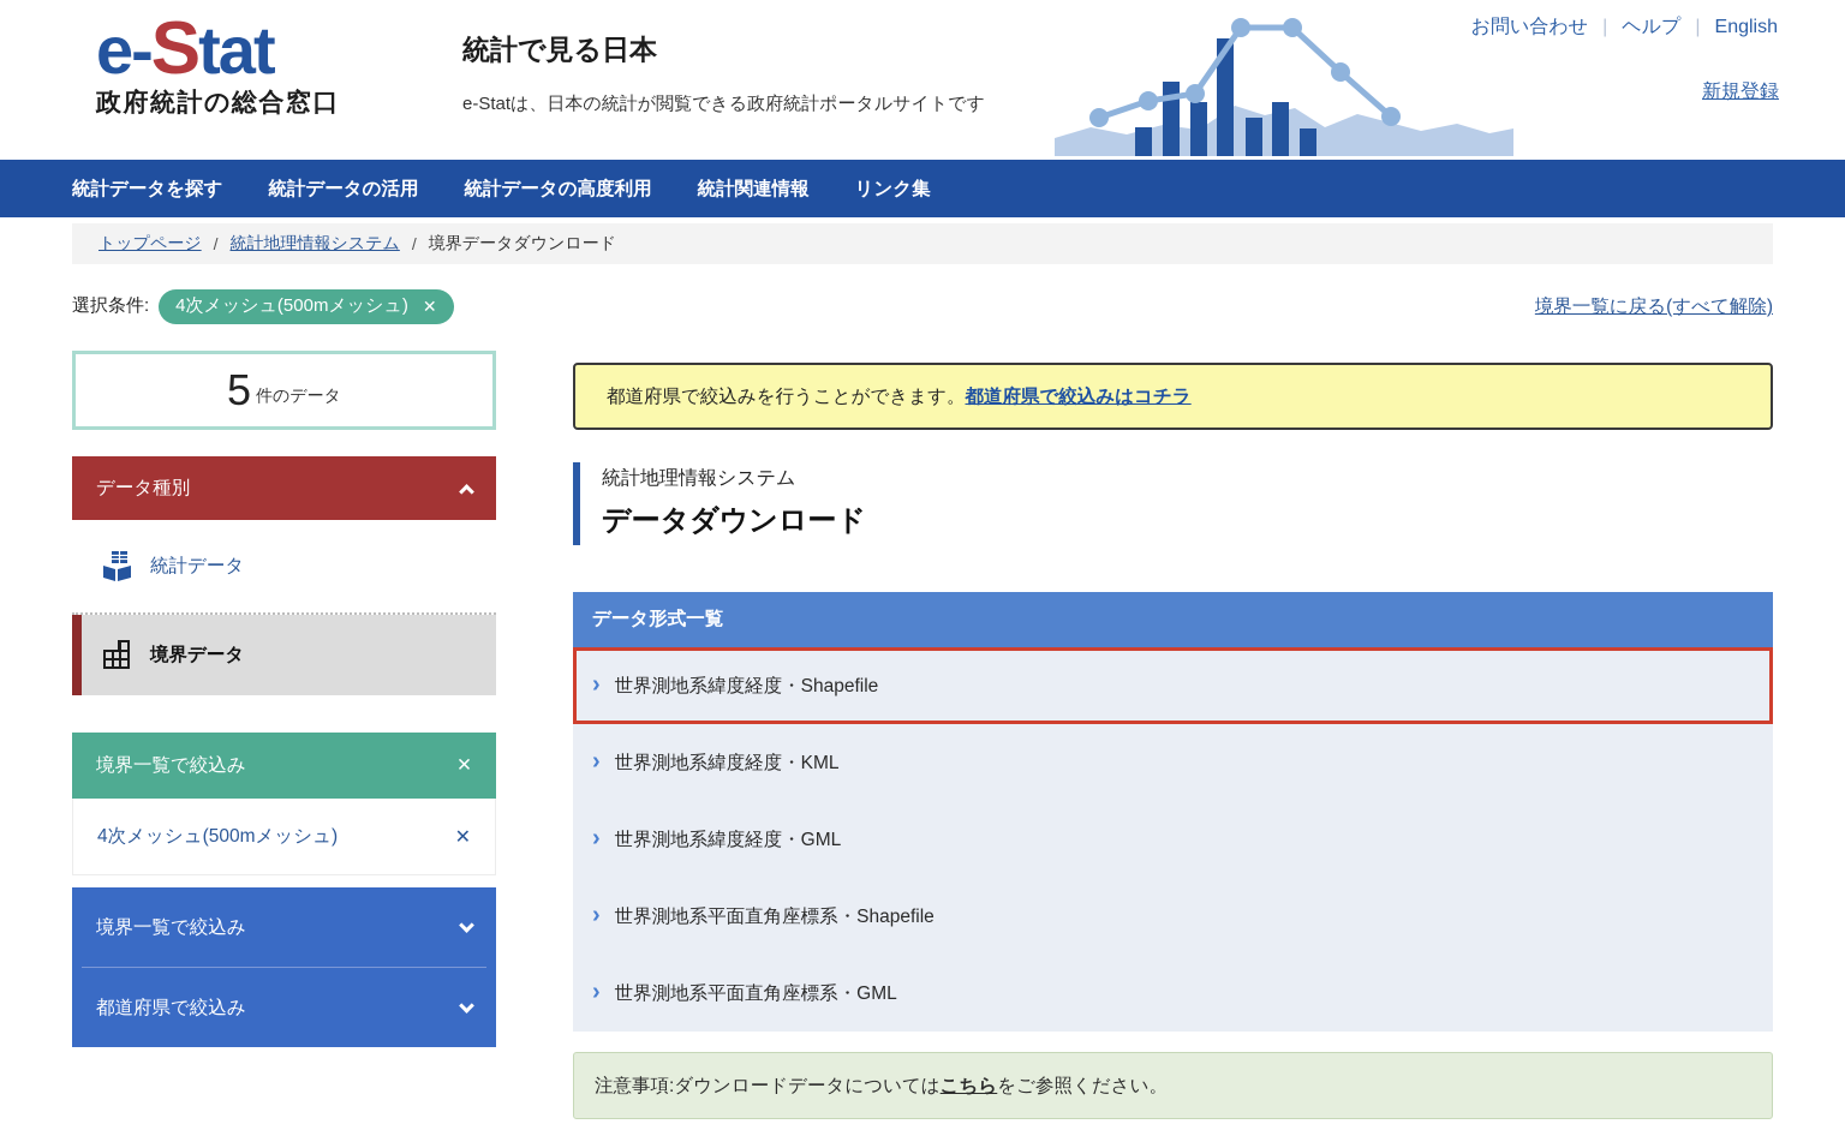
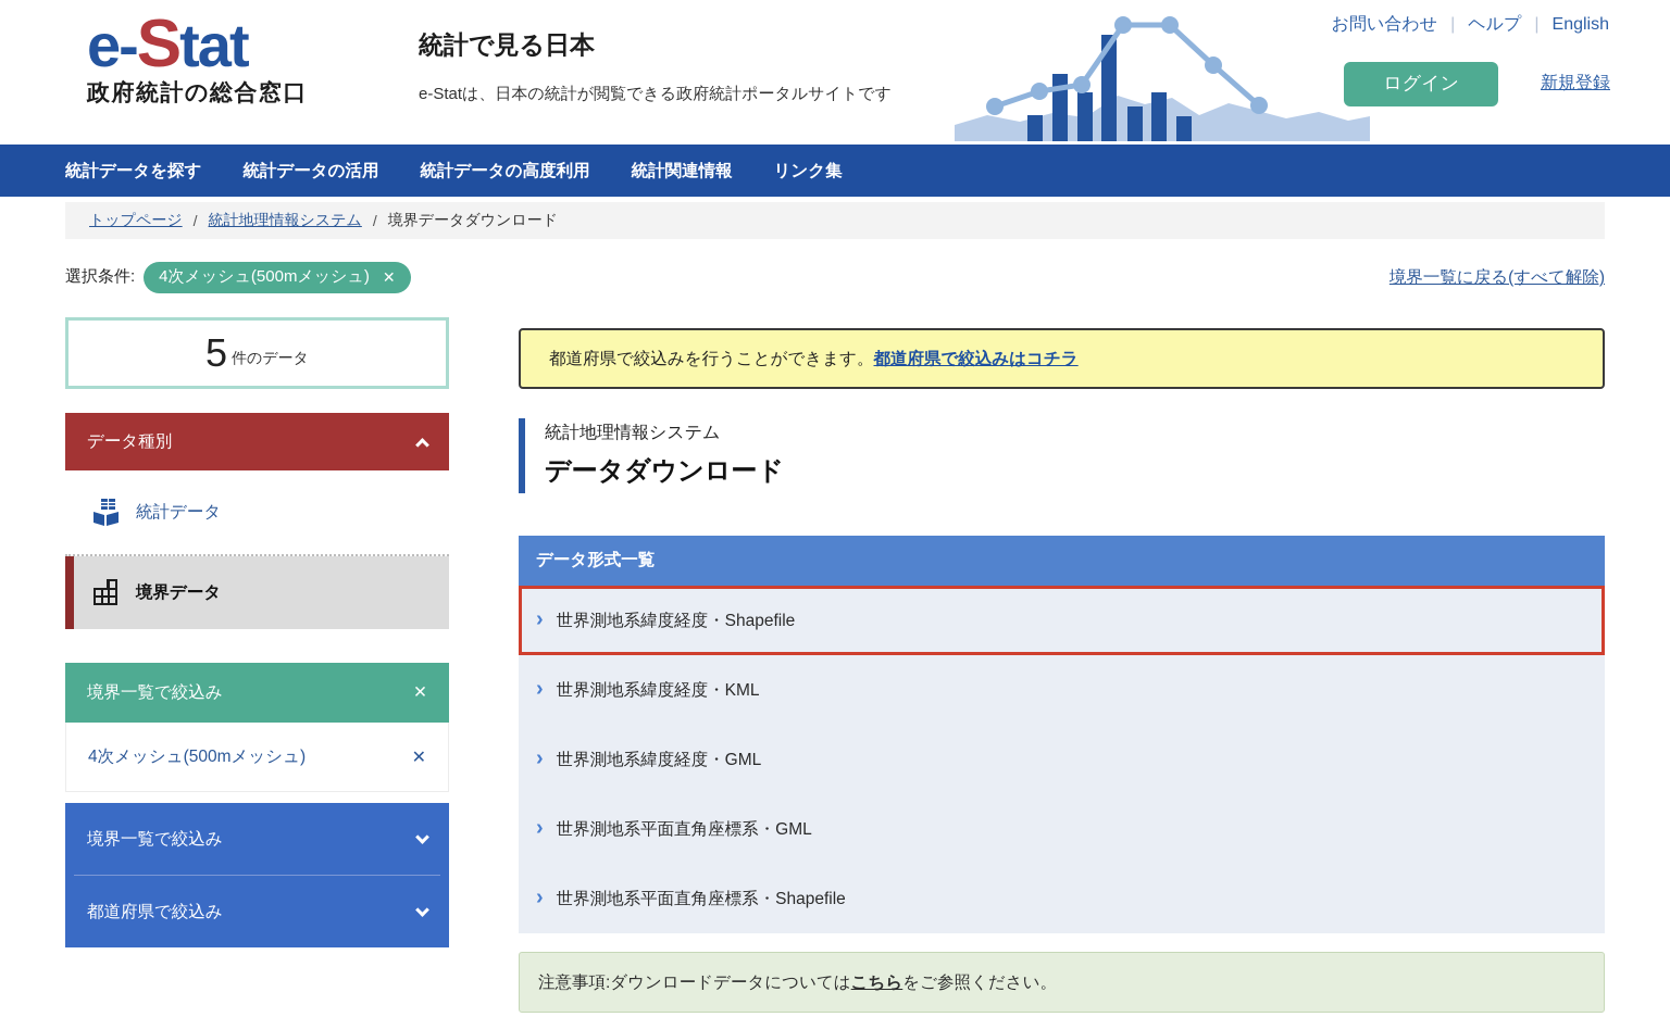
  e-Stat
  政府統計の総合窓口
  統計で見る日本
  e-Statは、日本の統計が閲覧できる政府統計ポータルサイトです
  お問い合わせ
  |
  ヘルプ
  |
  English
+ ログイン
  新規登録
  統計データを探す
  統計データの活用
  統計データの高度利用
  統計関連情報
  リンク集
  トップページ
  /
  統計地理情報システム
  /
  境界データダウンロード
  選択条件:
  4次メッシュ(500mメッシュ)
  ✕
  境界一覧に戻る(すべて解除)
  5
  件のデータ
  データ種別
  統計データ
  境界データ
  境界一覧で絞込み
  ✕
  4次メッシュ(500mメッシュ)
  ✕
  境界一覧で絞込み
  都道府県で絞込み
  都道府県で絞込みを行うことができます。
  都道府県で絞込みはコチラ
  統計地理情報システム
  データダウンロード
  データ形式一覧
  ›
  世界測地系緯度経度・Shapefile
  ›
  世界測地系緯度経度・KML
  ›
  世界測地系緯度経度・GML
  ›
- 世界測地系平面直角座標系・Shapefile
+ 世界測地系平面直角座標系・GML
  ›
- 世界測地系平面直角座標系・GML
+ 世界測地系平面直角座標系・Shapefile
  注意事項:ダウンロードデータについては
  こちら
  をご参照ください。
